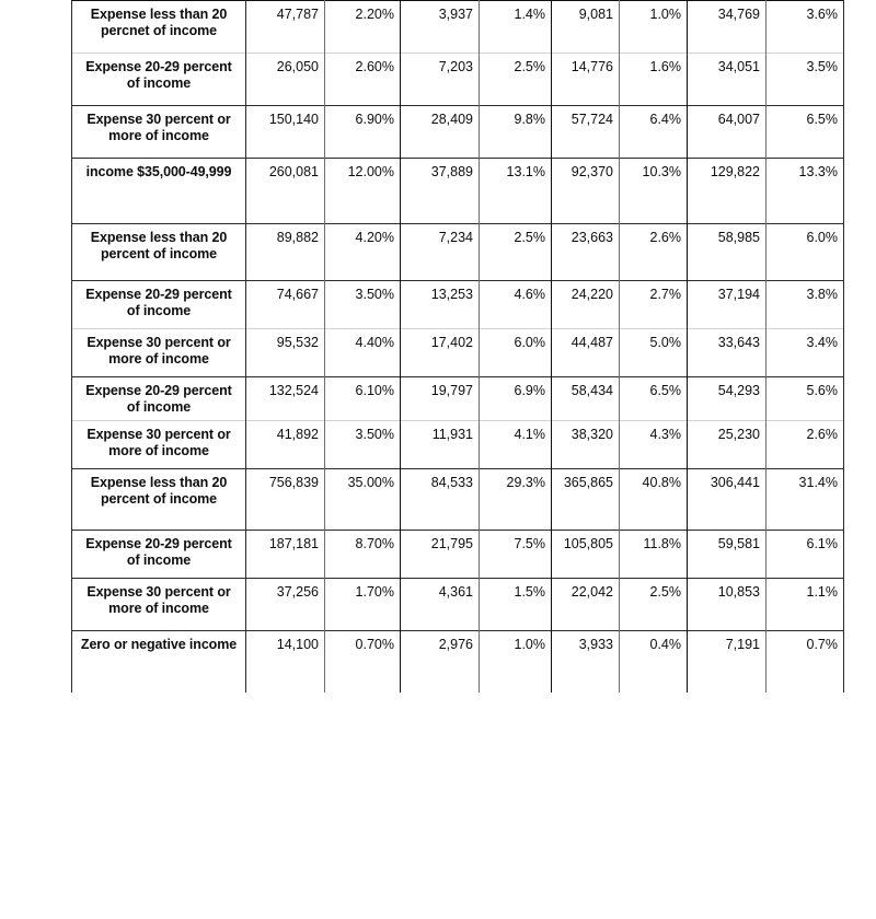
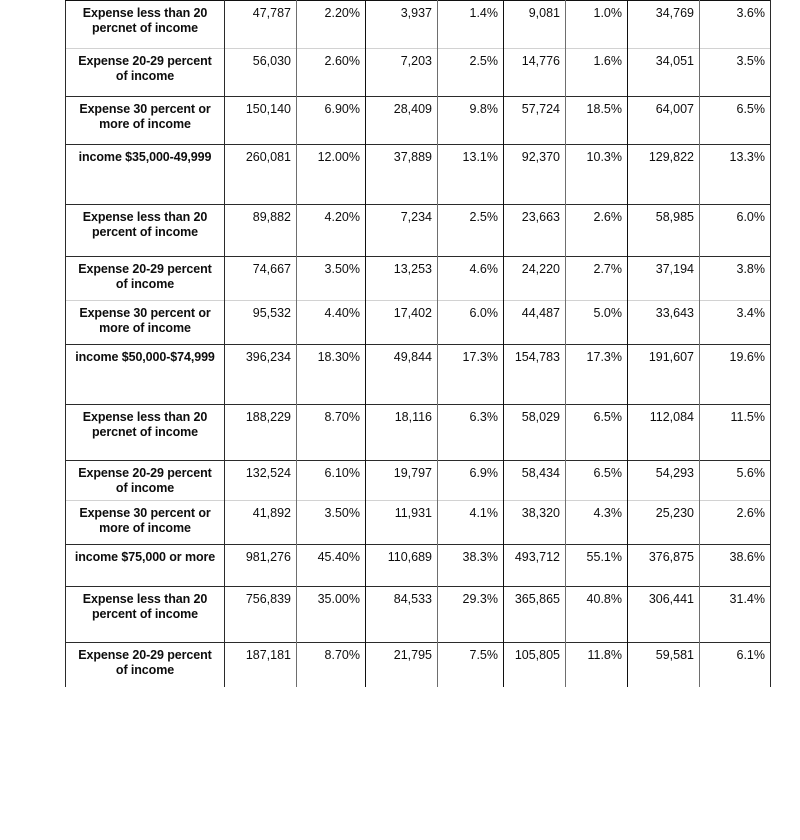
  Expense less than 20 percnet of income	47,787	2.20%	3,937	1.4%	9,081	1.0%	34,769	3.6%
- Expense 20-29 percent of income	26,050	2.60%	7,203	2.5%	14,776	1.6%	34,051	3.5%
+ Expense 20-29 percent of income	56,030	2.60%	7,203	2.5%	14,776	1.6%	34,051	3.5%
- Expense 30 percent or more of income	150,140	6.90%	28,409	9.8%	57,724	6.4%	64,007	6.5%
+ Expense 30 percent or more of income	150,140	6.90%	28,409	9.8%	57,724	18.5%	64,007	6.5%
  income $35,000-49,999	260,081	12.00%	37,889	13.1%	92,370	10.3%	129,822	13.3%
  Expense less than 20 percent of income	89,882	4.20%	7,234	2.5%	23,663	2.6%	58,985	6.0%
  Expense 20-29 percent of income	74,667	3.50%	13,253	4.6%	24,220	2.7%	37,194	3.8%
  Expense 30 percent or more of income	95,532	4.40%	17,402	6.0%	44,487	5.0%	33,643	3.4%
+ income $50,000-$74,999	396,234	18.30%	49,844	17.3%	154,783	17.3%	191,607	19.6%
+ Expense less than 20 percnet of income	188,229	8.70%	18,116	6.3%	58,029	6.5%	112,084	11.5%
  Expense 20-29 percent of income	132,524	6.10%	19,797	6.9%	58,434	6.5%	54,293	5.6%
  Expense 30 percent or more of income	41,892	3.50%	11,931	4.1%	38,320	4.3%	25,230	2.6%
+ income $75,000 or more	981,276	45.40%	110,689	38.3%	493,712	55.1%	376,875	38.6%
  Expense less than 20 percent of income	756,839	35.00%	84,533	29.3%	365,865	40.8%	306,441	31.4%
  Expense 20-29 percent of income	187,181	8.70%	21,795	7.5%	105,805	11.8%	59,581	6.1%
- Expense 30 percent or more of income	37,256	1.70%	4,361	1.5%	22,042	2.5%	10,853	1.1%
- Zero or negative income	14,100	0.70%	2,976	1.0%	3,933	0.4%	7,191	0.7%
